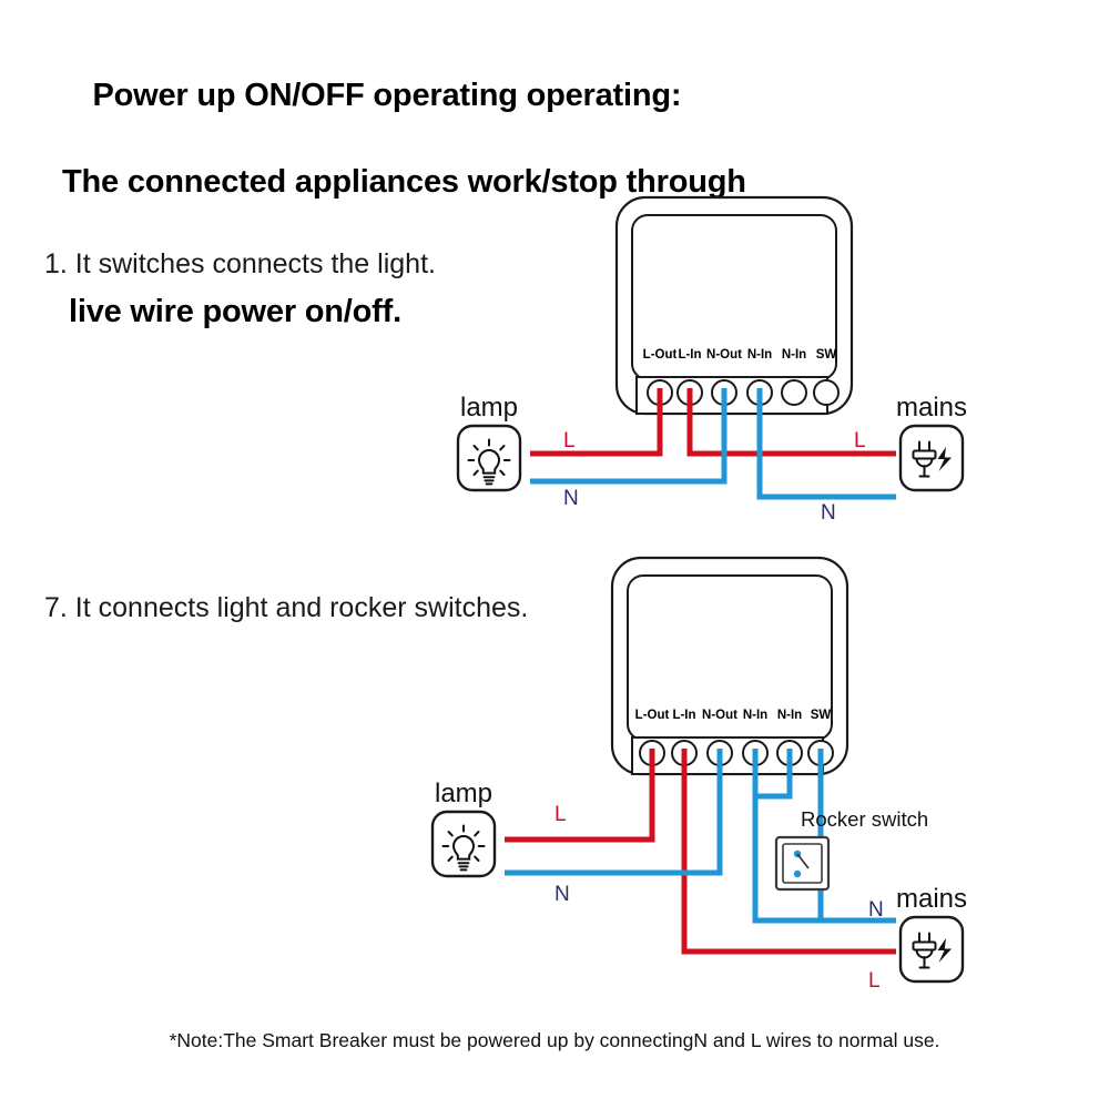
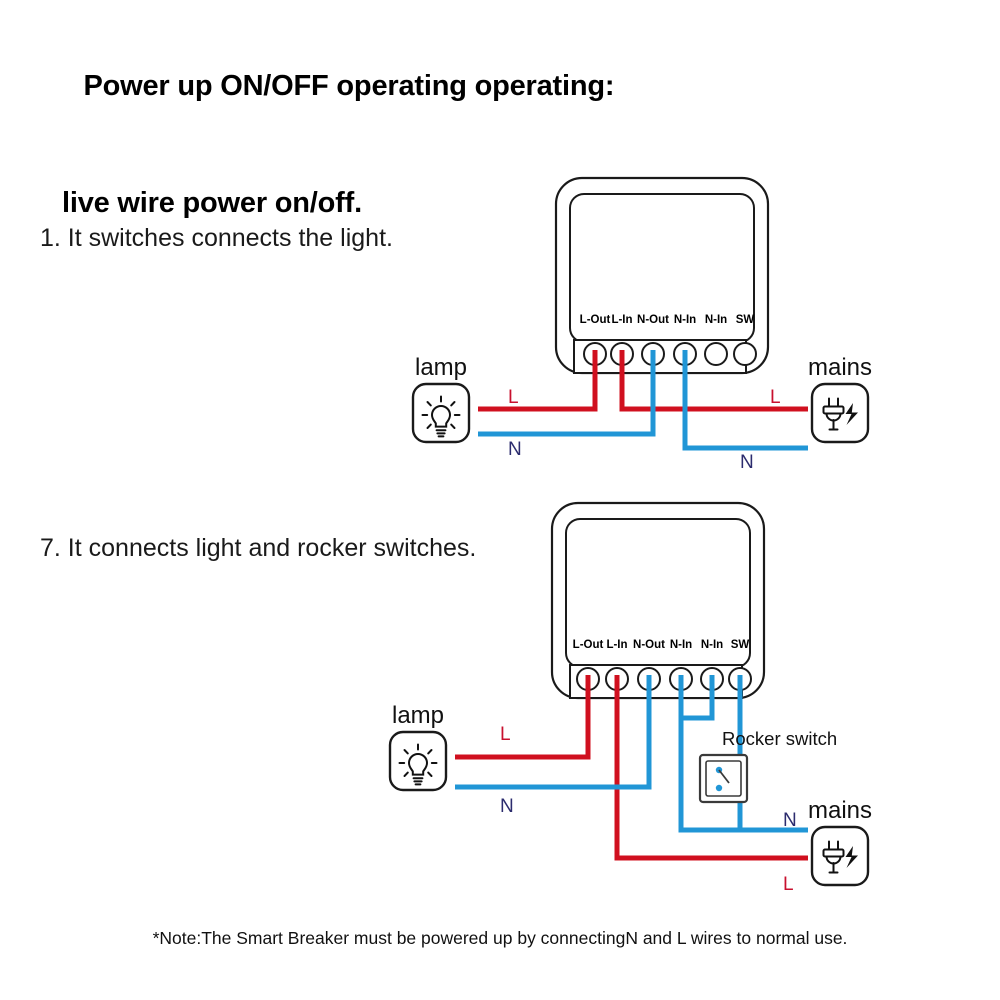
  Power up ON/OFF operating operating:
- The connected appliances work/stop through
  live wire power on/off.
  1. It switches connects the light.
  7. It connects light and rocker switches.
  L-Out
  L-In
  N-Out
  N-In
  N-In
  SW
  L
  N
  L
  N
  lamp
  mains
  L-Out
  L-In
  N-Out
  N-In
  N-In
  SW
  L
  N
  N
  L
  Rocker switch
  lamp
  mains
  *Note:The Smart Breaker must be powered up by connectingN and L wires to normal use.
